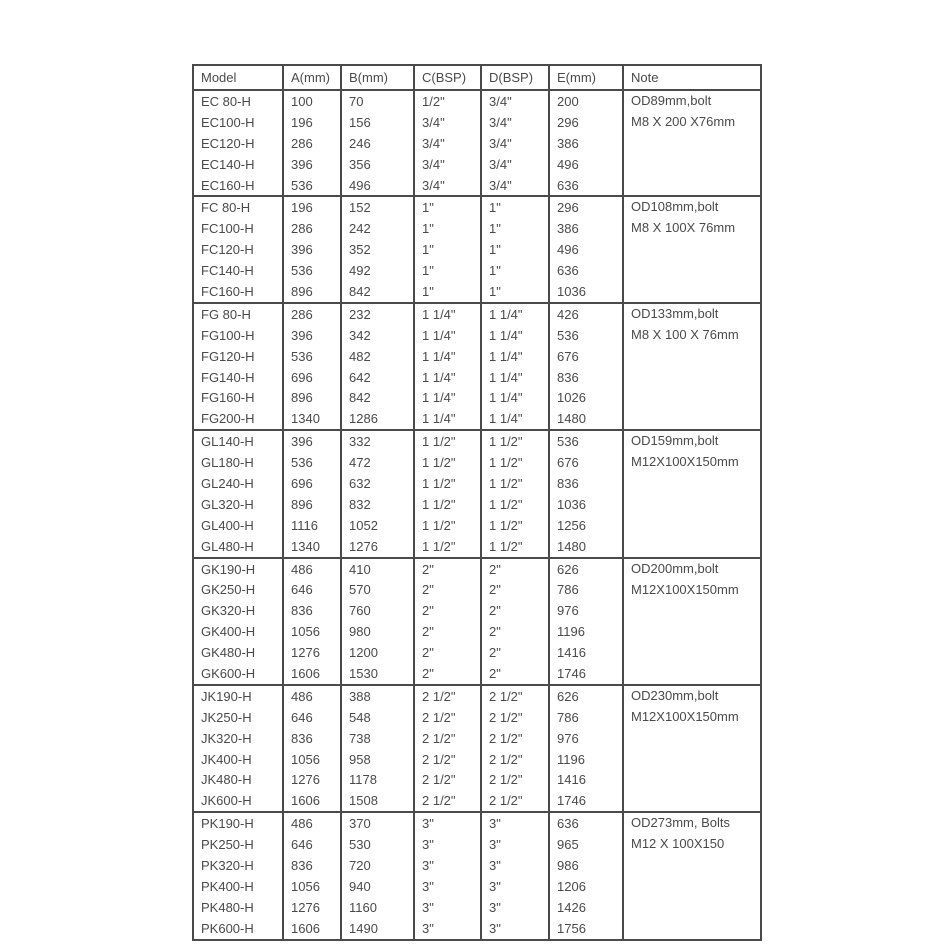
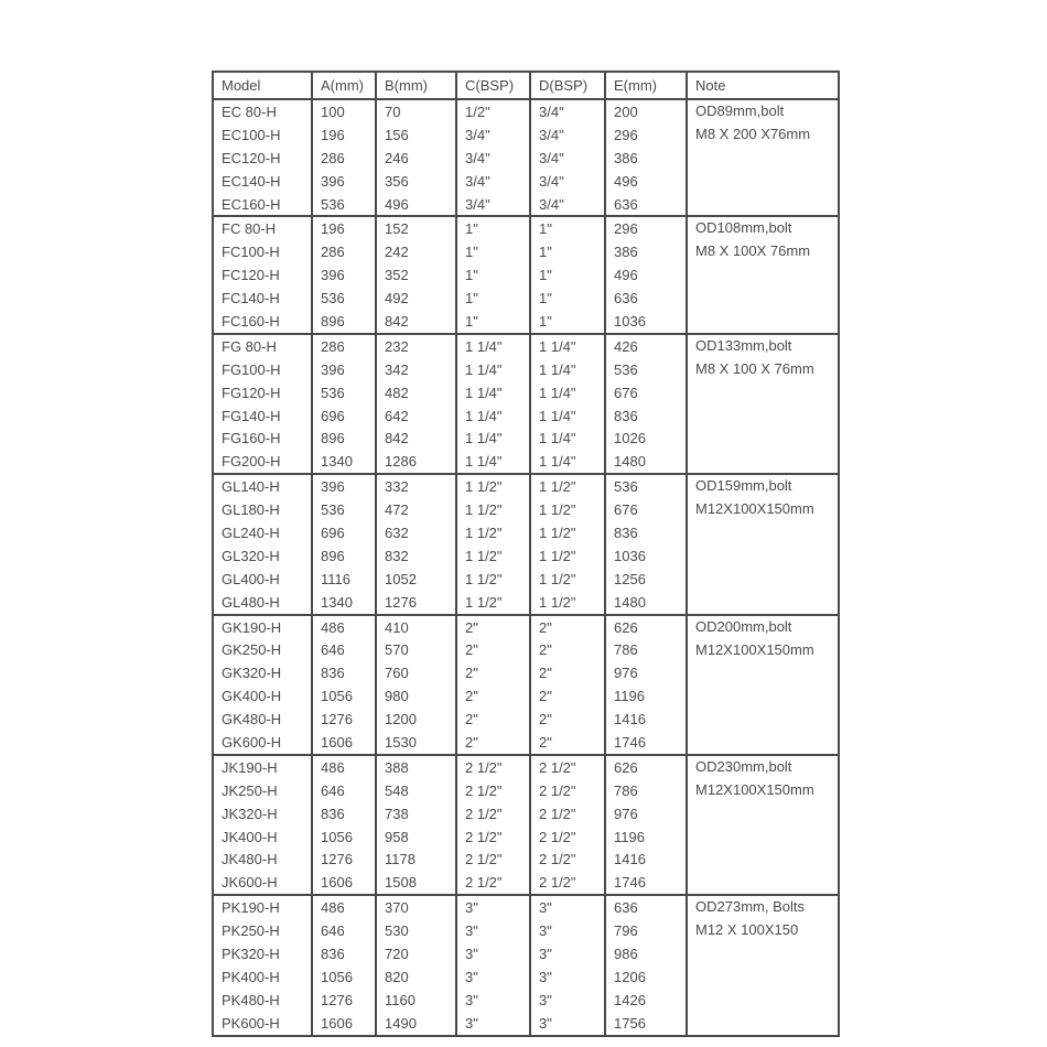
  Model	A(mm)	B(mm)	C(BSP)	D(BSP)	E(mm)	Note
  EC 80-H	100	70	1/2"	3/4"	200	OD89mm,boltM8 X 200 X76mm
  EC100-H	196	156	3/4"	3/4"	296
  EC120-H	286	246	3/4"	3/4"	386
  EC140-H	396	356	3/4"	3/4"	496
  EC160-H	536	496	3/4"	3/4"	636
  FC 80-H	196	152	1"	1"	296	OD108mm,boltM8 X 100X 76mm
  FC100-H	286	242	1"	1"	386
  FC120-H	396	352	1"	1"	496
  FC140-H	536	492	1"	1"	636
  FC160-H	896	842	1"	1"	1036
  FG 80-H	286	232	1 1/4"	1 1/4"	426	OD133mm,boltM8 X 100 X 76mm
  FG100-H	396	342	1 1/4"	1 1/4"	536
  FG120-H	536	482	1 1/4"	1 1/4"	676
  FG140-H	696	642	1 1/4"	1 1/4"	836
  FG160-H	896	842	1 1/4"	1 1/4"	1026
  FG200-H	1340	1286	1 1/4"	1 1/4"	1480
  GL140-H	396	332	1 1/2"	1 1/2"	536	OD159mm,boltM12X100X150mm
  GL180-H	536	472	1 1/2"	1 1/2"	676
  GL240-H	696	632	1 1/2"	1 1/2"	836
  GL320-H	896	832	1 1/2"	1 1/2"	1036
  GL400-H	1116	1052	1 1/2"	1 1/2"	1256
  GL480-H	1340	1276	1 1/2"	1 1/2"	1480
  GK190-H	486	410	2"	2"	626	OD200mm,boltM12X100X150mm
  GK250-H	646	570	2"	2"	786
  GK320-H	836	760	2"	2"	976
  GK400-H	1056	980	2"	2"	1196
  GK480-H	1276	1200	2"	2"	1416
  GK600-H	1606	1530	2"	2"	1746
  JK190-H	486	388	2 1/2"	2 1/2"	626	OD230mm,boltM12X100X150mm
  JK250-H	646	548	2 1/2"	2 1/2"	786
  JK320-H	836	738	2 1/2"	2 1/2"	976
  JK400-H	1056	958	2 1/2"	2 1/2"	1196
  JK480-H	1276	1178	2 1/2"	2 1/2"	1416
  JK600-H	1606	1508	2 1/2"	2 1/2"	1746
  PK190-H	486	370	3"	3"	636	OD273mm, BoltsM12 X 100X150
- PK250-H	646	530	3"	3"	965
+ PK250-H	646	530	3"	3"	796
  PK320-H	836	720	3"	3"	986
- PK400-H	1056	940	3"	3"	1206
+ PK400-H	1056	820	3"	3"	1206
  PK480-H	1276	1160	3"	3"	1426
  PK600-H	1606	1490	3"	3"	1756
